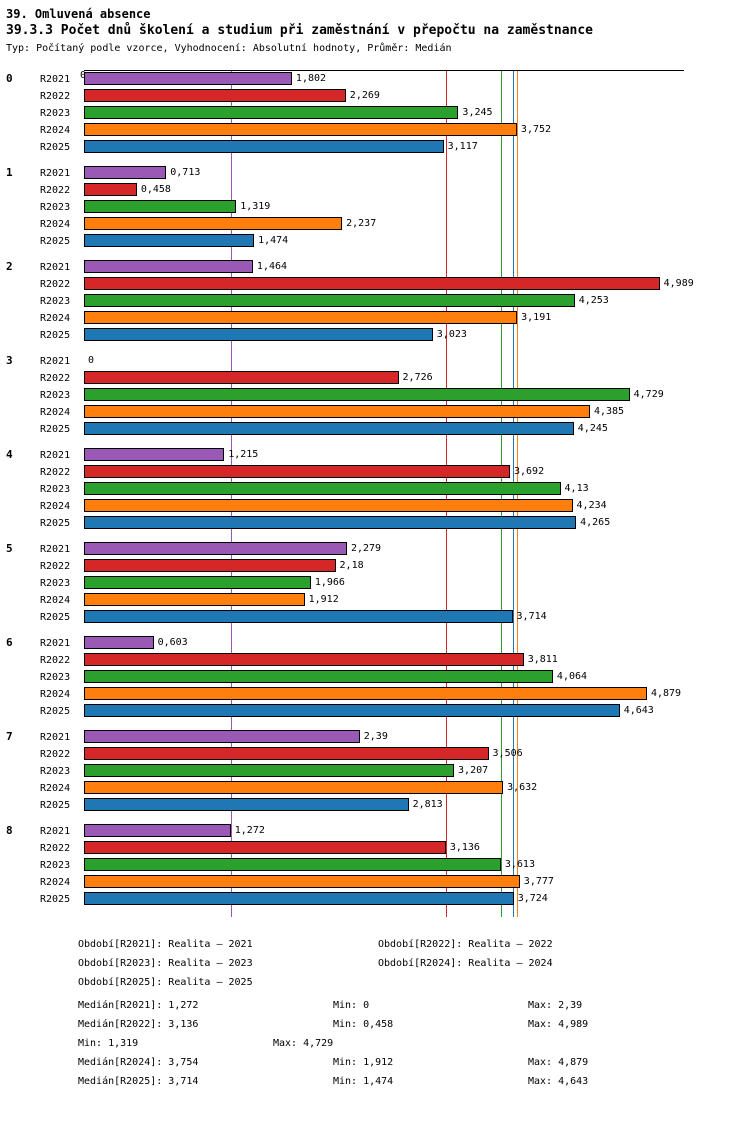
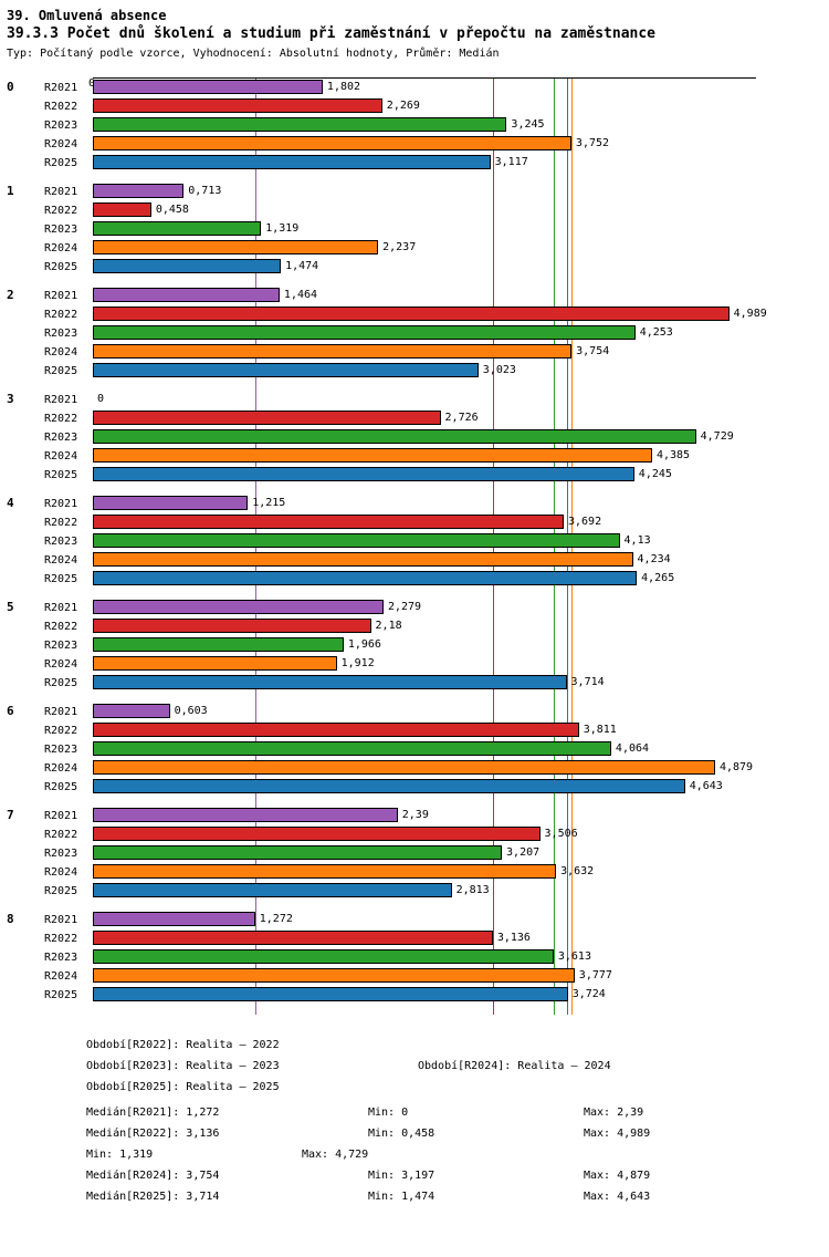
  39. Omluvená absence
  39.3.3 Počet dnů školení a studium při zaměstnání v přepočtu na zaměstnance
  Typ: Počítaný podle vzorce, Vyhodnocení: Absolutní hodnoty, Průměr: Medián
  0
  R2021
  1,802
  R2022
  2,269
  R2023
  3,245
  R2024
  3,752
  R2025
  3,117
  1
  R2021
  0,713
  R2022
  0,458
  R2023
  1,319
  R2024
  2,237
  R2025
  1,474
  2
  R2021
  1,464
  R2022
  4,989
  R2023
  4,253
  R2024
- 3,191
+ 3,754
  R2025
  3,023
  3
  R2021
  0
  R2022
  2,726
  R2023
  4,729
  R2024
  4,385
  R2025
  4,245
  4
  R2021
  1,215
  R2022
  3,692
  R2023
  4,13
  R2024
  4,234
  R2025
  4,265
  5
  R2021
  2,279
  R2022
  2,18
  R2023
  1,966
  R2024
  1,912
  R2025
  3,714
  6
  R2021
  0,603
  R2022
  3,811
  R2023
  4,064
  R2024
  4,879
  R2025
  4,643
  7
  R2021
  2,39
  R2022
  3,506
  R2023
  3,207
  R2024
  3,632
  R2025
  2,813
  8
  R2021
  1,272
  R2022
  3,136
  R2023
  3,613
  R2024
  3,777
  R2025
  3,724
- Období[R2021]: Realita – 2021
  Období[R2022]: Realita – 2022
  Období[R2023]: Realita – 2023
  Období[R2024]: Realita – 2024
  Období[R2025]: Realita – 2025
  Medián[R2021]: 1,272
  Min: 0
  Max: 2,39
  Medián[R2022]: 3,136
  Min: 0,458
  Max: 4,989
  Min: 1,319
  Max: 4,729
  Medián[R2024]: 3,754
- Min: 1,912
+ Min: 3,197
  Max: 4,879
  Medián[R2025]: 3,714
  Min: 1,474
  Max: 4,643
